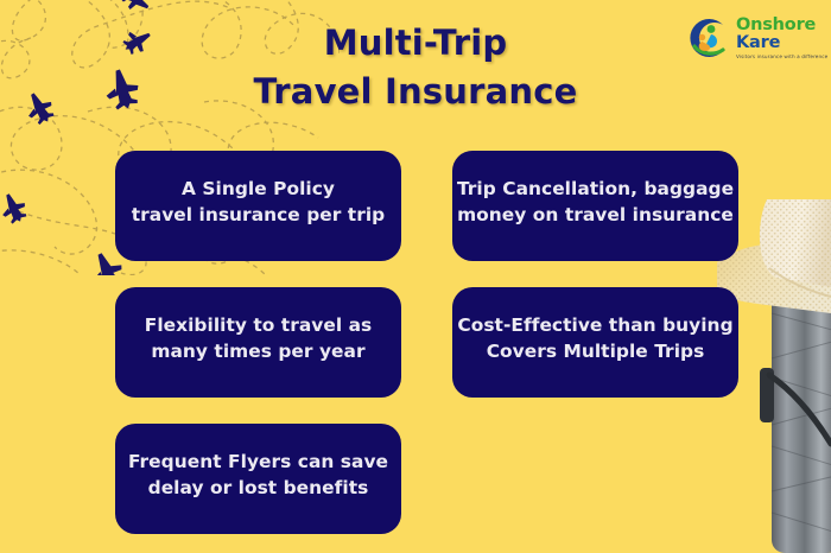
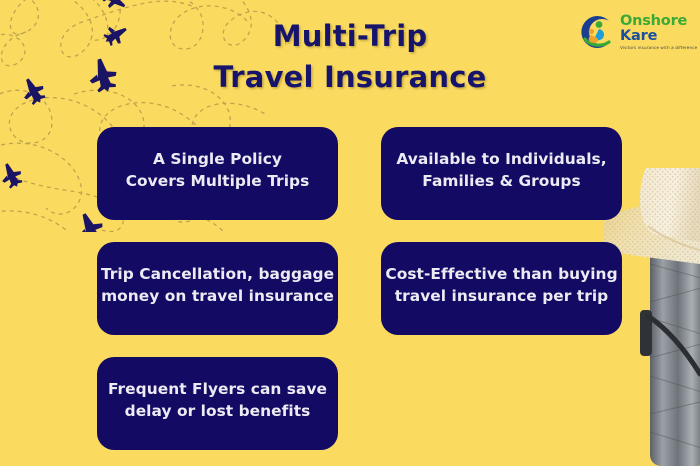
  Onshore
  Kare
  Multi-Trip
  Travel Insurance
  A Single Policy
- travel insurance per trip
+ Covers Multiple Trips
+ Available to Individuals,
+ Families & Groups
  Trip Cancellation, baggage
  money on travel insurance
- Flexibility to travel as
- many times per year
  Cost-Effective than buying
- Covers Multiple Trips
+ travel insurance per trip
  Frequent Flyers can save
  delay or lost benefits
